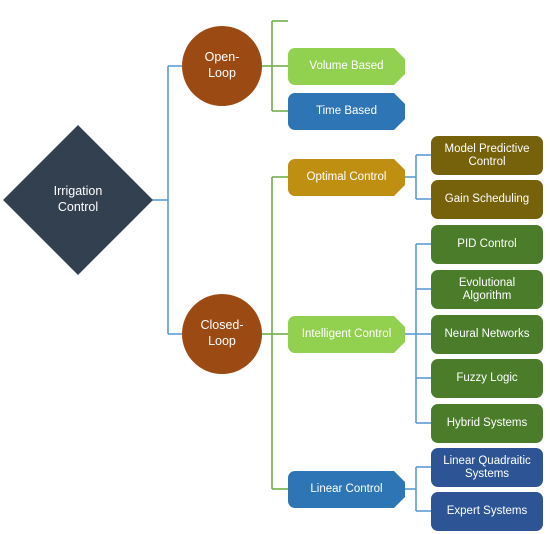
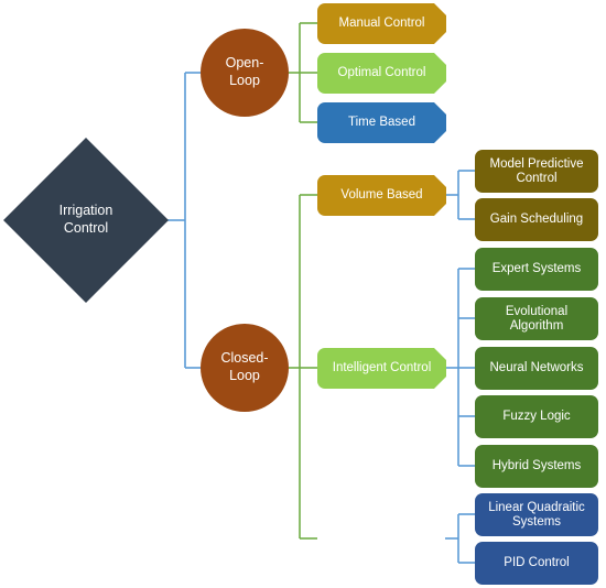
  Irrigation
  Control
  Open-
  Loop
  Closed-
  Loop
+ Manual Control
- Volume Based
+ Optimal Control
  Time Based
- Optimal Control
+ Volume Based
  Intelligent Control
- Linear Control
  Model Predictive Control
  Gain Scheduling
- PID Control
+ Expert Systems
  Evolutional Algorithm
  Neural Networks
  Fuzzy Logic
  Hybrid Systems
  Linear Quadraitic Systems
- Expert Systems
+ PID Control
